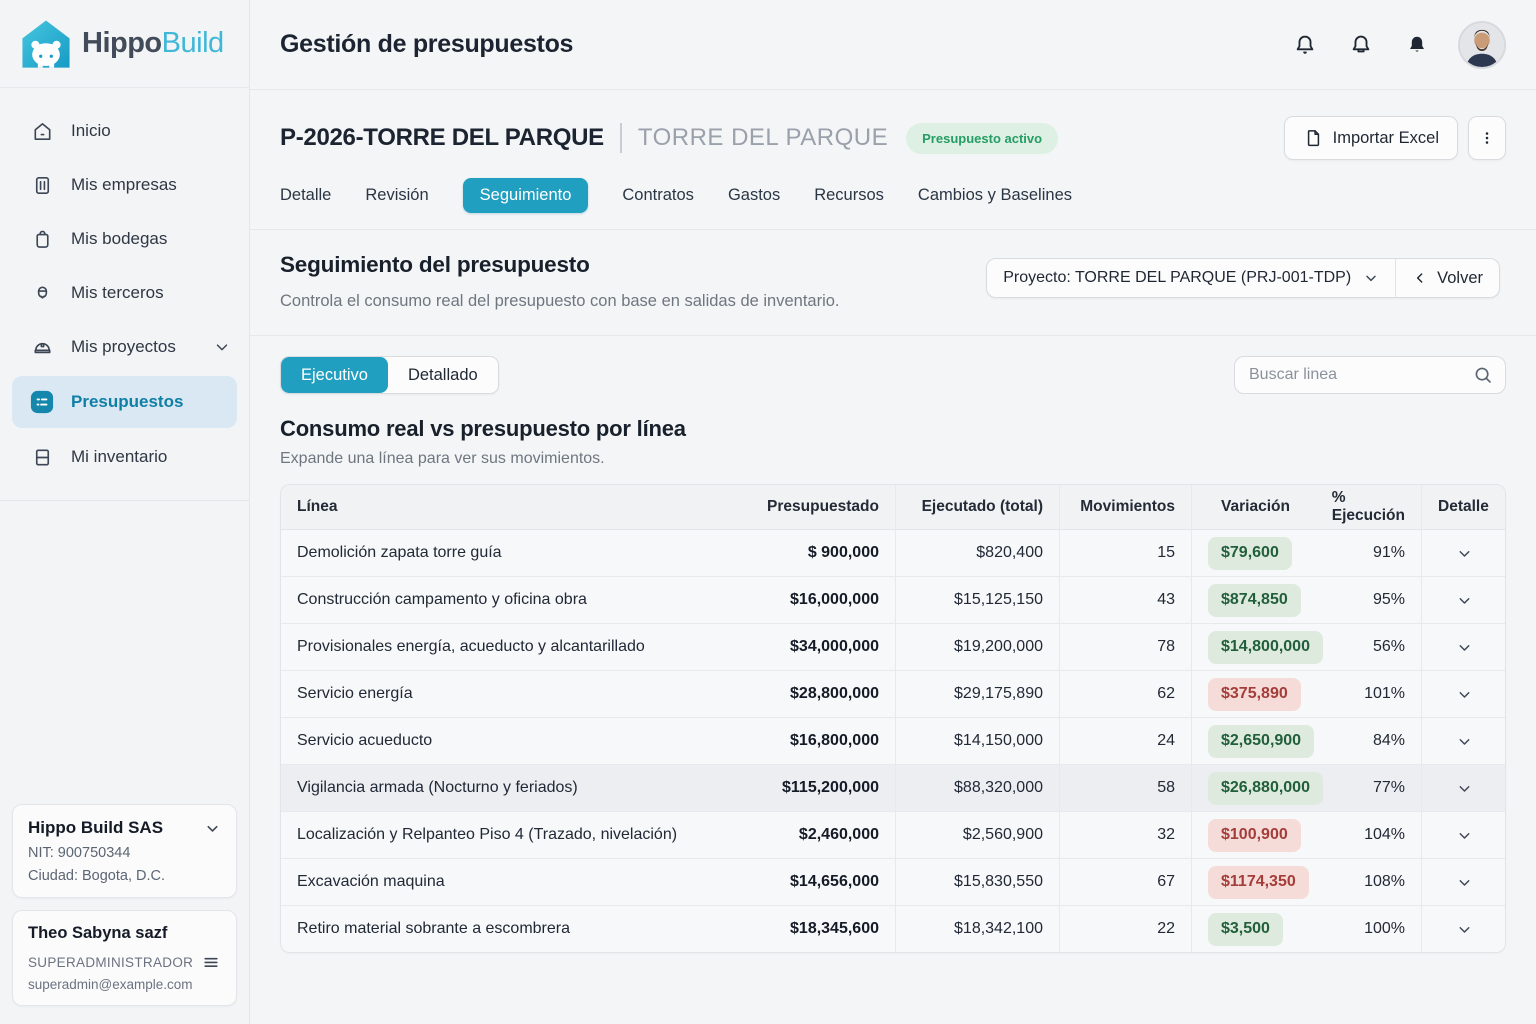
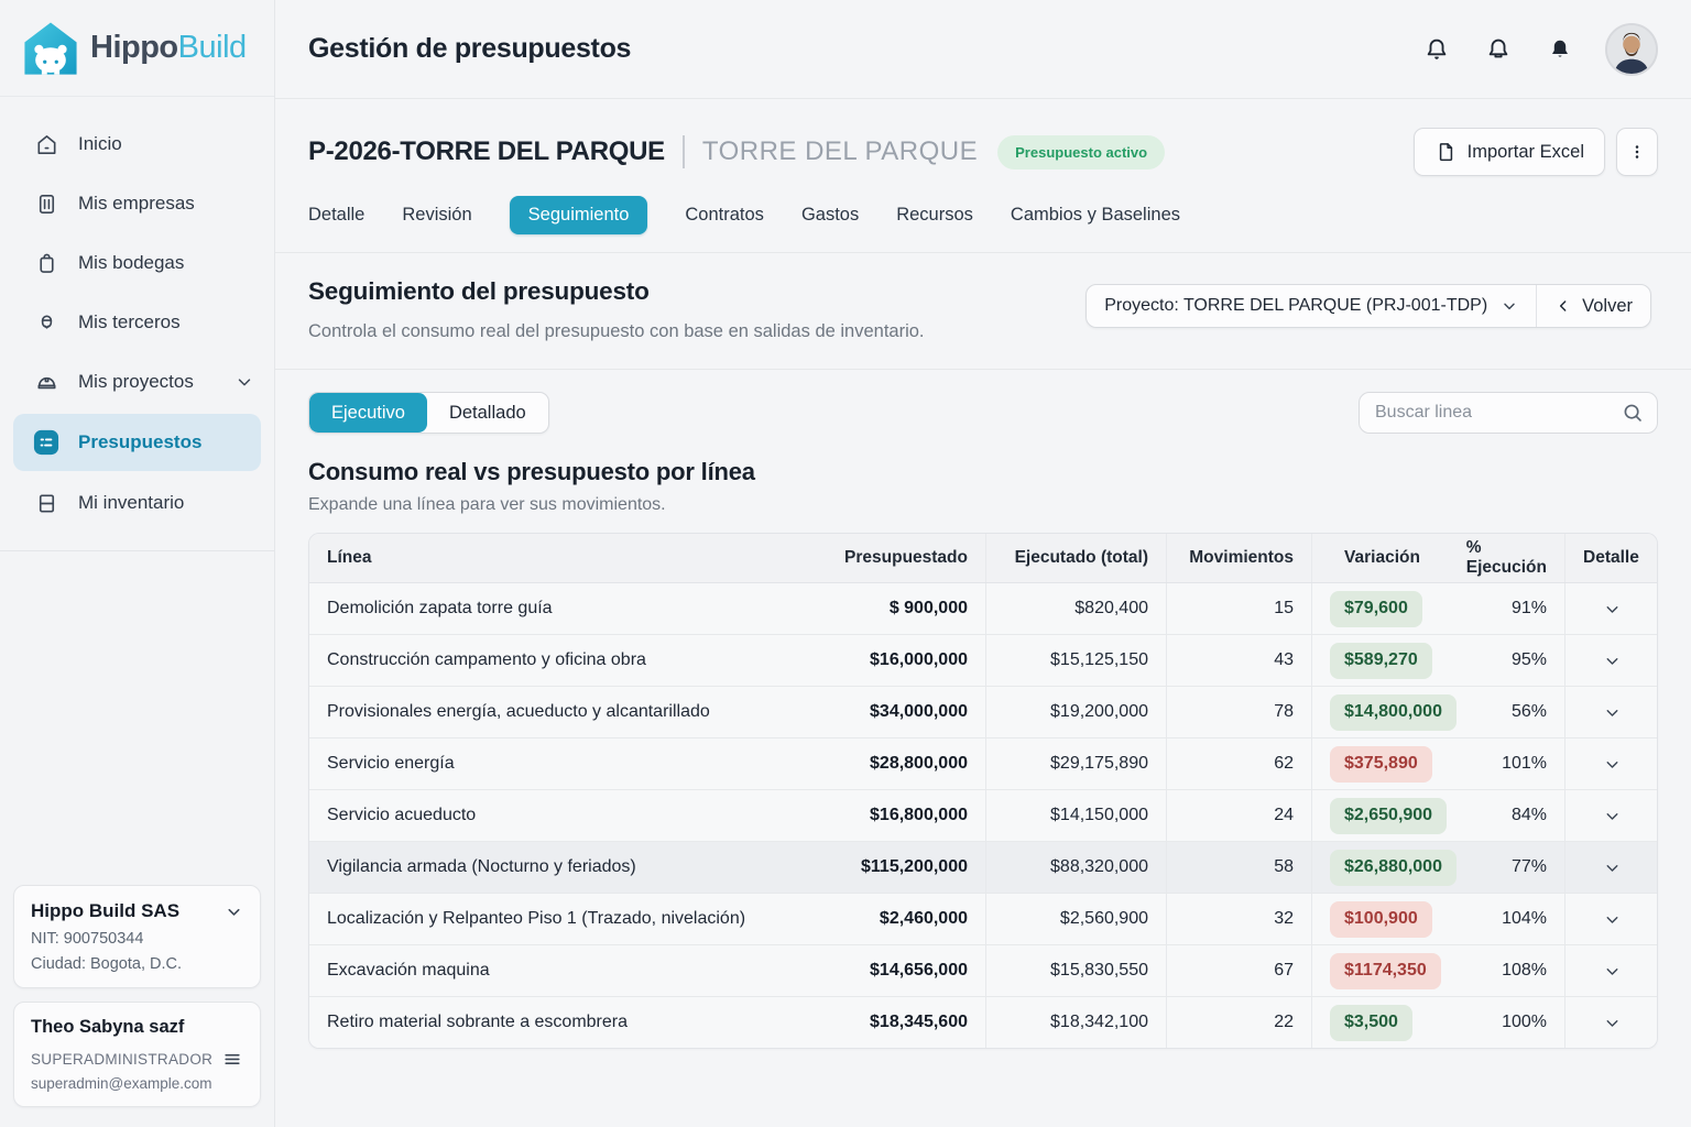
  HippoBuild
  Inicio
  Mis empresas
  Mis bodegas
  Mis terceros
  Mis proyectos
  Presupuestos
  Mi inventario
  Hippo Build SAS
  NIT: 900750344
  Ciudad: Bogota, D.C.
  Theo Sabyna sazf
  SUPERADMINISTRADOR
  superadmin@example.com
  Gestión de presupuestos
  P-2026-TORRE DEL PARQUE
  TORRE DEL PARQUE
  Presupuesto activo
  Importar Excel
  Detalle
  Revisión
  Seguimiento
  Contratos
  Gastos
  Recursos
  Cambios y Baselines
  Seguimiento del presupuesto
  Controla el consumo real del presupuesto con base en salidas de inventario.
  Proyecto: TORRE DEL PARQUE (PRJ-001-TDP)
  Volver
  Ejecutivo
  Detallado
  Buscar linea
  Consumo real vs presupuesto por línea
  Expande una línea para ver sus movimientos.
  Línea
  Presupuestado
  Ejecutado (total)
  Movimientos
  Variación
  % Ejecución
  Detalle
  Demolición zapata torre guía
  $ 900,000
  $820,400
  15
  $79,600
  91%
  Construcción campamento y oficina obra
  $16,000,000
  $15,125,150
  43
- $874,850
+ $589,270
  95%
  Provisionales energía, acueducto y alcantarillado
  $34,000,000
  $19,200,000
  78
  $14,800,000
  56%
  Servicio energía
  $28,800,000
  $29,175,890
  62
  $375,890
  101%
  Servicio acueducto
  $16,800,000
  $14,150,000
  24
  $2,650,900
  84%
  Vigilancia armada (Nocturno y feriados)
  $115,200,000
  $88,320,000
  58
  $26,880,000
  77%
- Localización y Relpanteo Piso 4 (Trazado, nivelación)
+ Localización y Relpanteo Piso 1 (Trazado, nivelación)
  $2,460,000
  $2,560,900
  32
  $100,900
  104%
  Excavación maquina
  $14,656,000
  $15,830,550
  67
  $1174,350
  108%
  Retiro material sobrante a escombrera
  $18,345,600
  $18,342,100
  22
  $3,500
  100%
